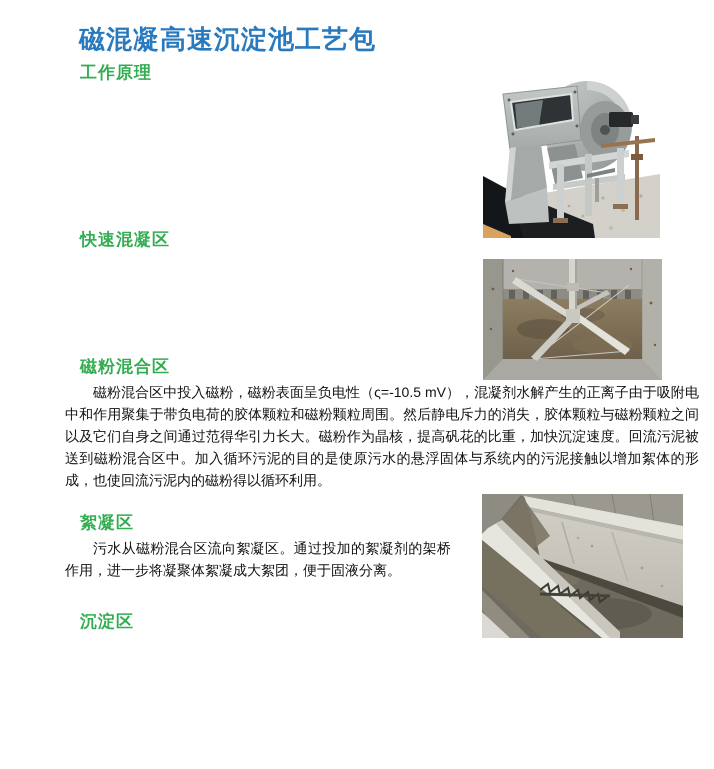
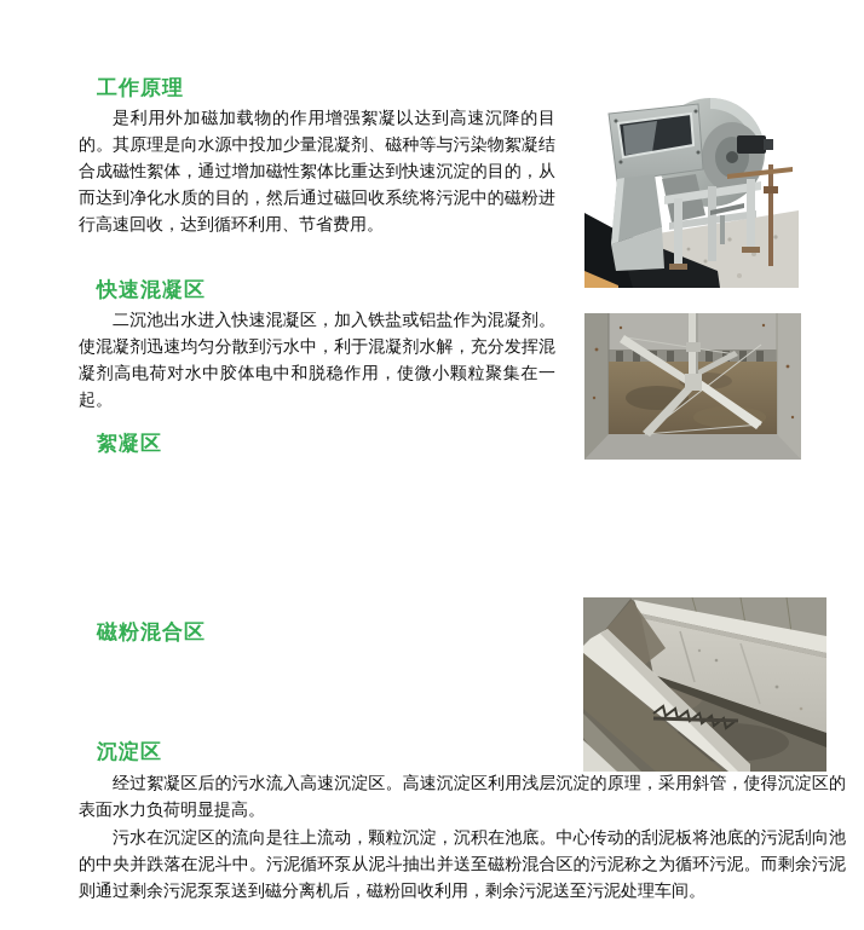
- 磁混凝高速沉淀池工艺包
  工作原理
+ 是利用外加磁加载物的作用增强絮凝以达到高速沉降的目的。其原理是向水源中投加少量混凝剂、磁种等与污染物絮凝结合成磁性絮体，通过增加磁性絮体比重达到快速沉淀的目的，从而达到净化水质的目的，然后通过磁回收系统将污泥中的磁粉进行高速回收，达到循环利用、节省费用。
  快速混凝区
+ 二沉池出水进入快速混凝区，加入铁盐或铝盐作为混凝剂。使混凝剂迅速均匀分散到污水中，利于混凝剂水解，充分发挥混凝剂高电荷对水中胶体电中和脱稳作用，使微小颗粒聚集在一起。
- 磁粉混合区
+ 絮凝区
- 磁粉混合区中投入磁粉，磁粉表面呈负电性（ς=-10.5 mV），混凝剂水解产生的正离子由于吸附电中和作用聚集于带负电荷的胶体颗粒和磁粉颗粒周围。然后静电斥力的消失，胶体颗粒与磁粉颗粒之间以及它们自身之间通过范得华引力长大。磁粉作为晶核，提高矾花的比重，加快沉淀速度。回流污泥被送到磁粉混合区中。加入循环污泥的目的是使原污水的悬浮固体与系统内的污泥接触以增加絮体的形成，也使回流污泥内的磁粉得以循环利用。
- 絮凝区
+ 磁粉混合区
- 污水从磁粉混合区流向絮凝区。通过投加的絮凝剂的架桥作用，进一步将凝聚体絮凝成大絮团，便于固液分离。
  沉淀区
+ 经过絮凝区后的污水流入高速沉淀区。高速沉淀区利用浅层沉淀的原理，采用斜管，使得沉淀区的表面水力负荷明显提高。
+ 污水在沉淀区的流向是往上流动，颗粒沉淀，沉积在池底。中心传动的刮泥板将池底的污泥刮向池的中央并跌落在泥斗中。污泥循环泵从泥斗抽出并送至磁粉混合区的污泥称之为循环污泥。而剩余污泥则通过剩余污泥泵泵送到磁分离机后，磁粉回收利用，剩余污泥送至污泥处理车间。
